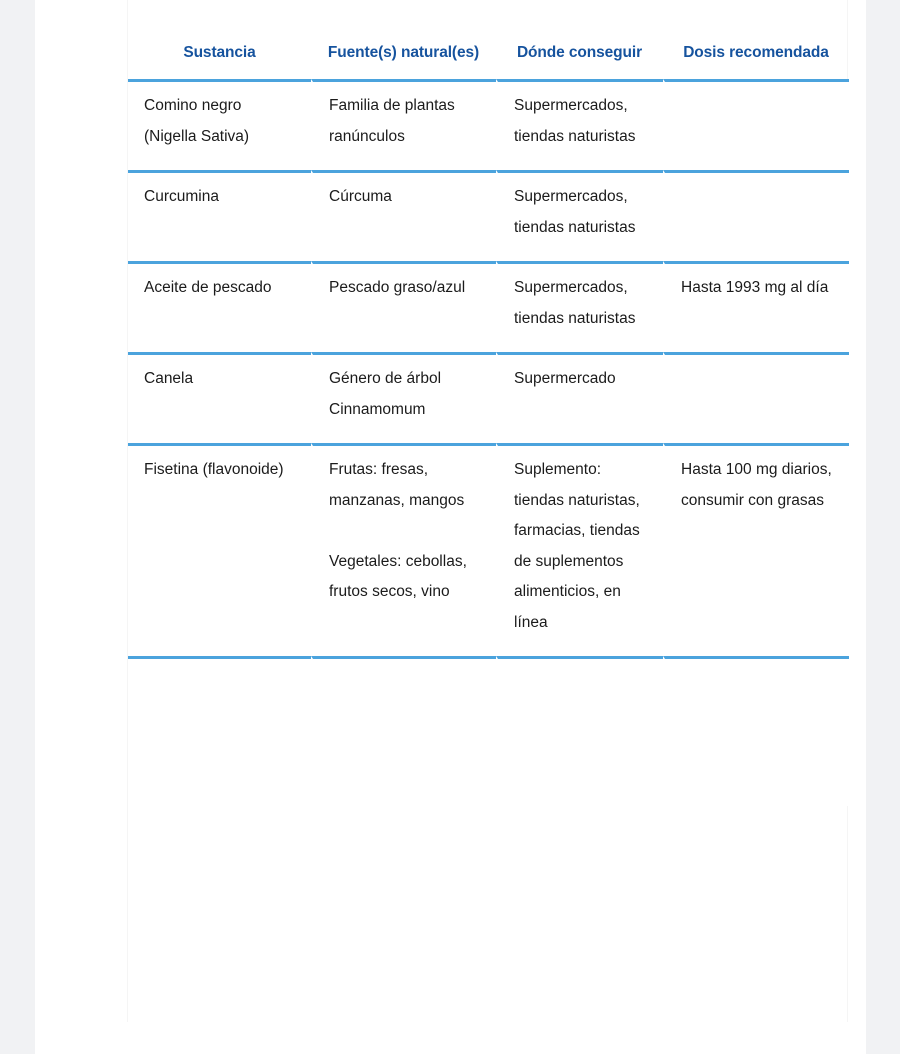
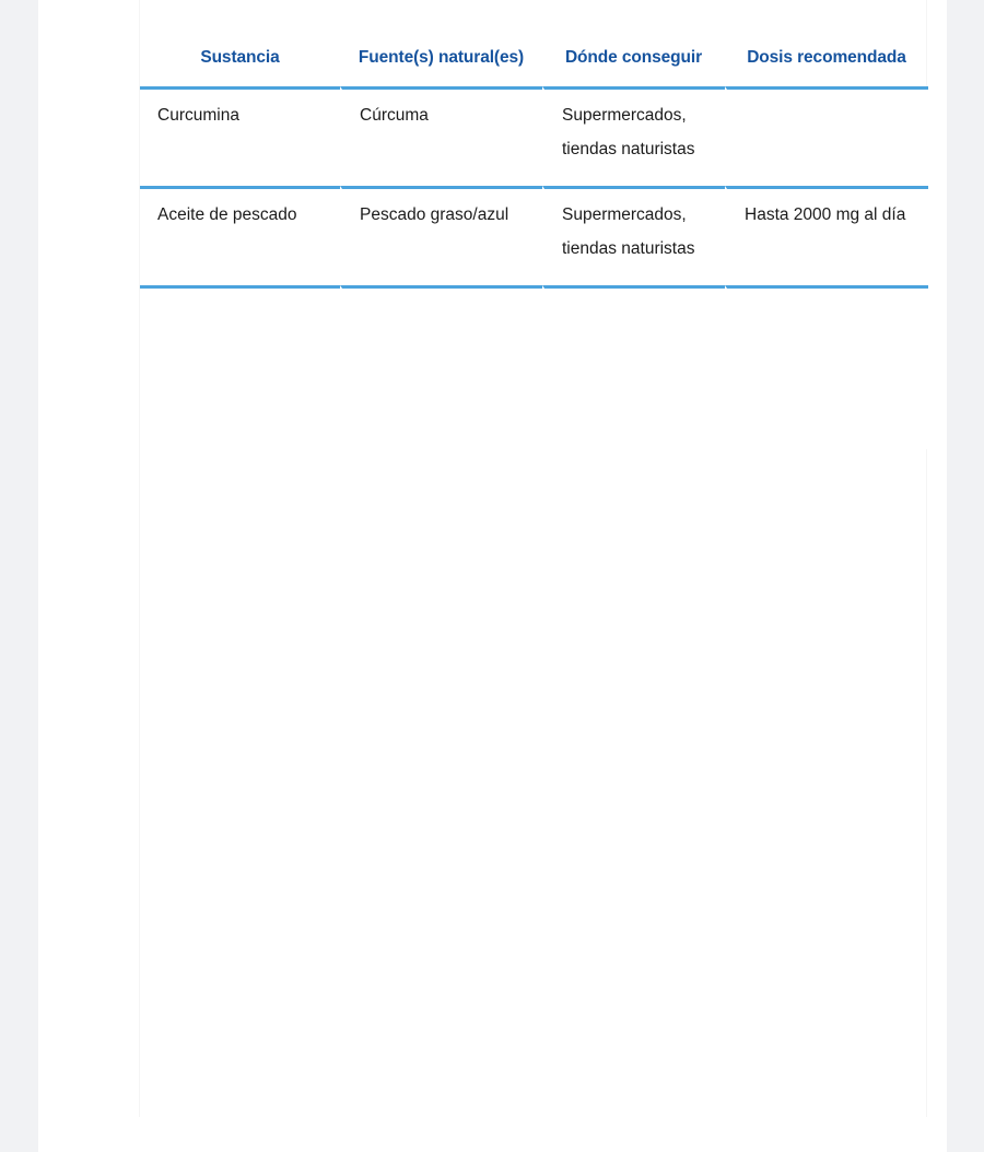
  Sustancia	Fuente(s) natural(es)	Dónde conseguir	Dosis recomendada
- Comino negro (Nigella Sativa)	Familia de plantas ranúnculos	Supermercados, tiendas naturistas
  Curcumina	Cúrcuma	Supermercados, tiendas naturistas
- Aceite de pescado	Pescado graso/azul	Supermercados, tiendas naturistas	Hasta 1993 mg al día
+ Aceite de pescado	Pescado graso/azul	Supermercados, tiendas naturistas	Hasta 2000 mg al día
- Canela	Género de árbol Cinnamomum	Supermercado
- Fisetina (flavonoide)	Frutas: fresas, manzanas, mangos Vegetales: cebollas, frutos secos, vino	Suplemento: tiendas naturistas, farmacias, tiendas de suplementos alimenticios, en línea	Hasta 100 mg diarios, consumir con grasas
